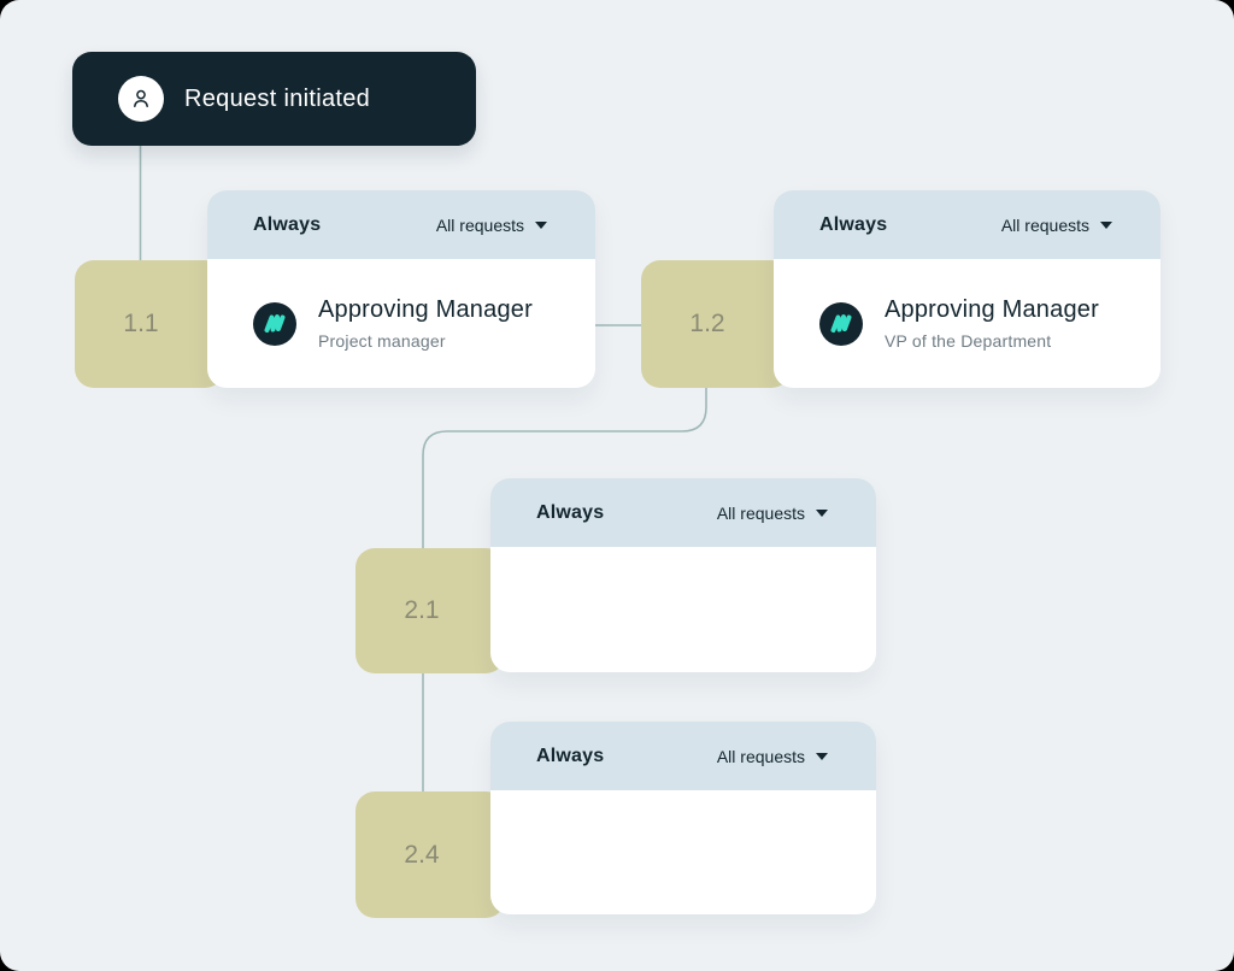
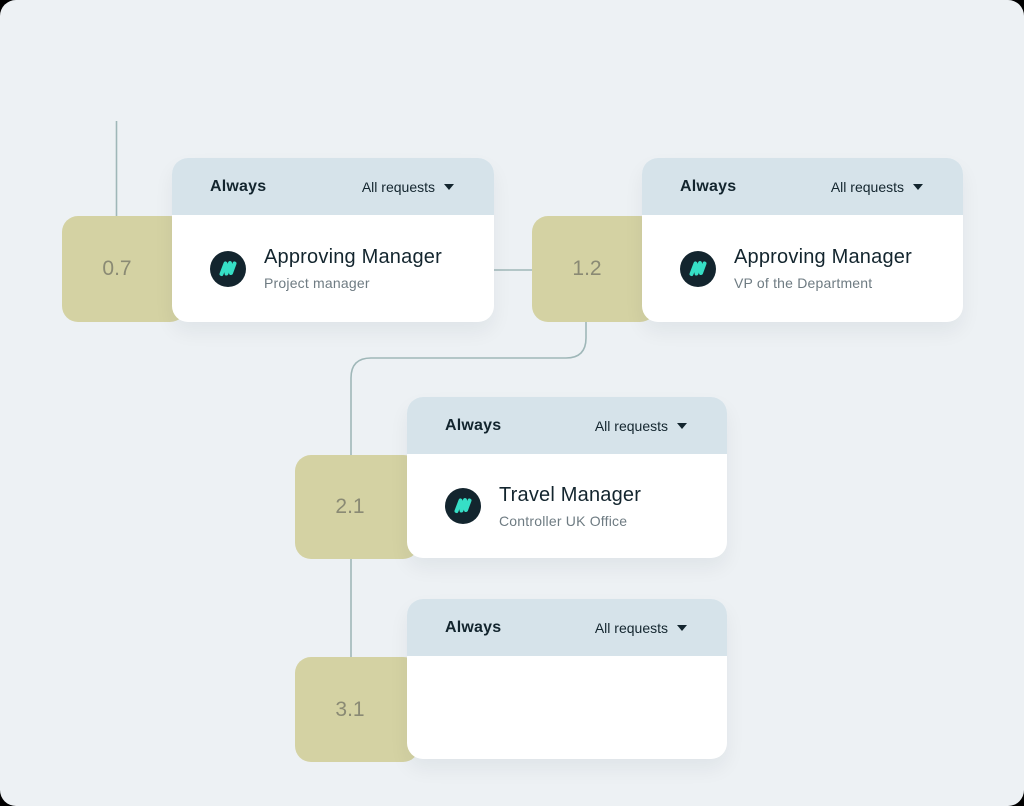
- Request initiated
- 1.1
+ 0.7
  Always
  All requests
  Approving Manager
  Project manager
  1.2
  Always
  All requests
  Approving Manager
  VP of the Department
  2.1
  Always
  All requests
+ Travel Manager
+ Controller UK Office
- 2.4
+ 3.1
  Always
  All requests
